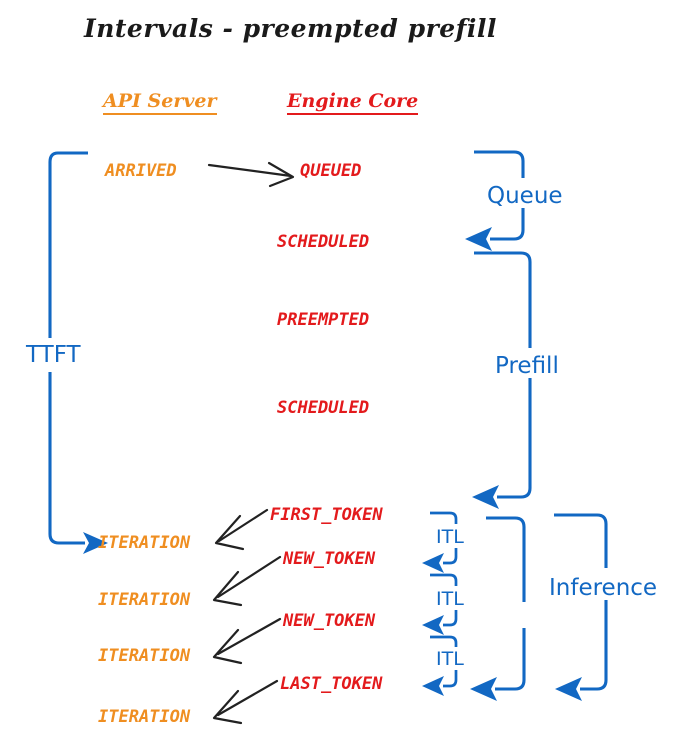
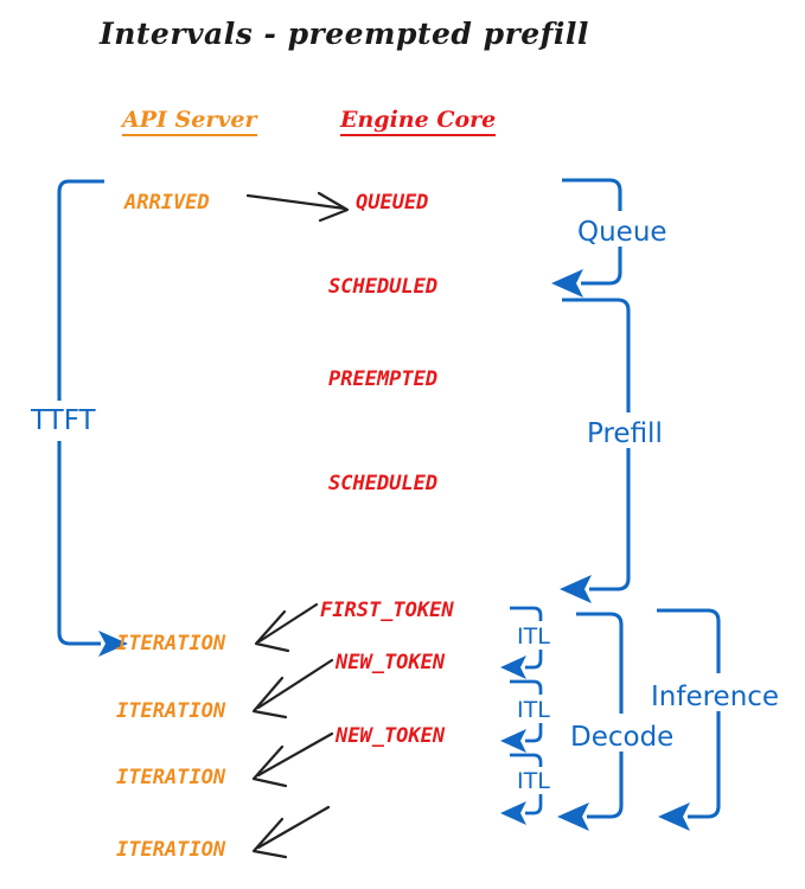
  Intervals - preempted prefill
  API Server
  Engine Core
  ARRIVED
  ITERATION
  ITERATION
  ITERATION
  ITERATION
  QUEUED
  SCHEDULED
  PREEMPTED
  SCHEDULED
  FIRST_TOKEN
  NEW_TOKEN
  NEW_TOKEN
- LAST_TOKEN
  TTFT
  Queue
  Prefill
  ITL
  ITL
  ITL
+ Decode
  Inference
